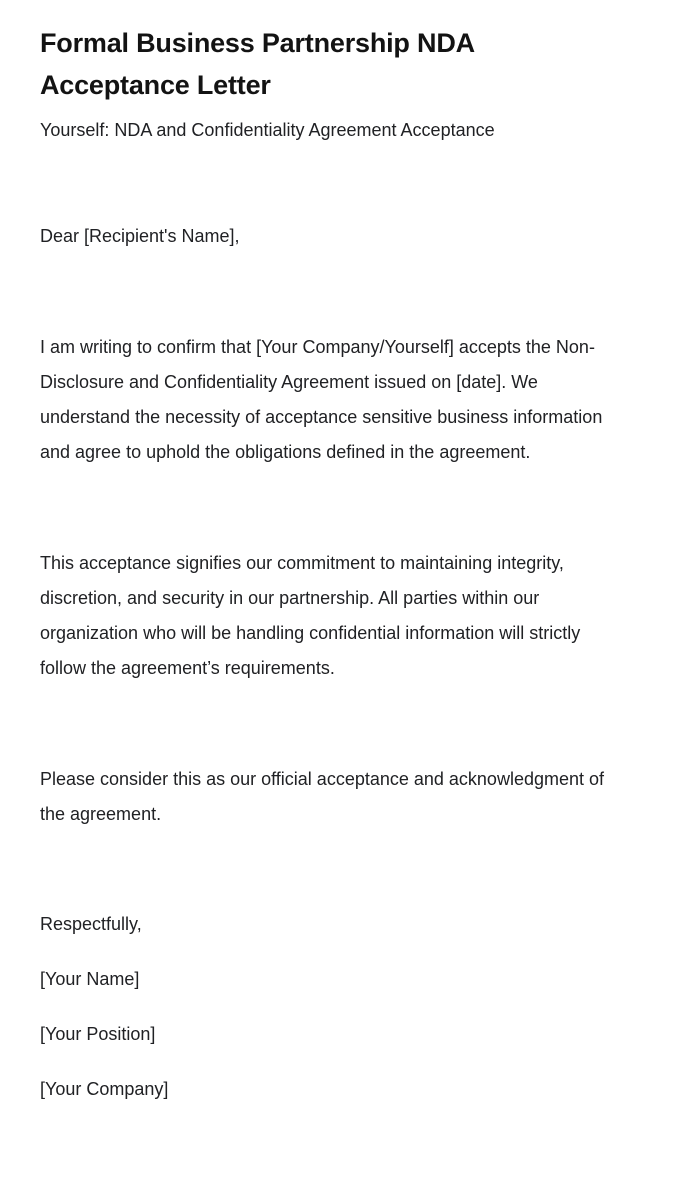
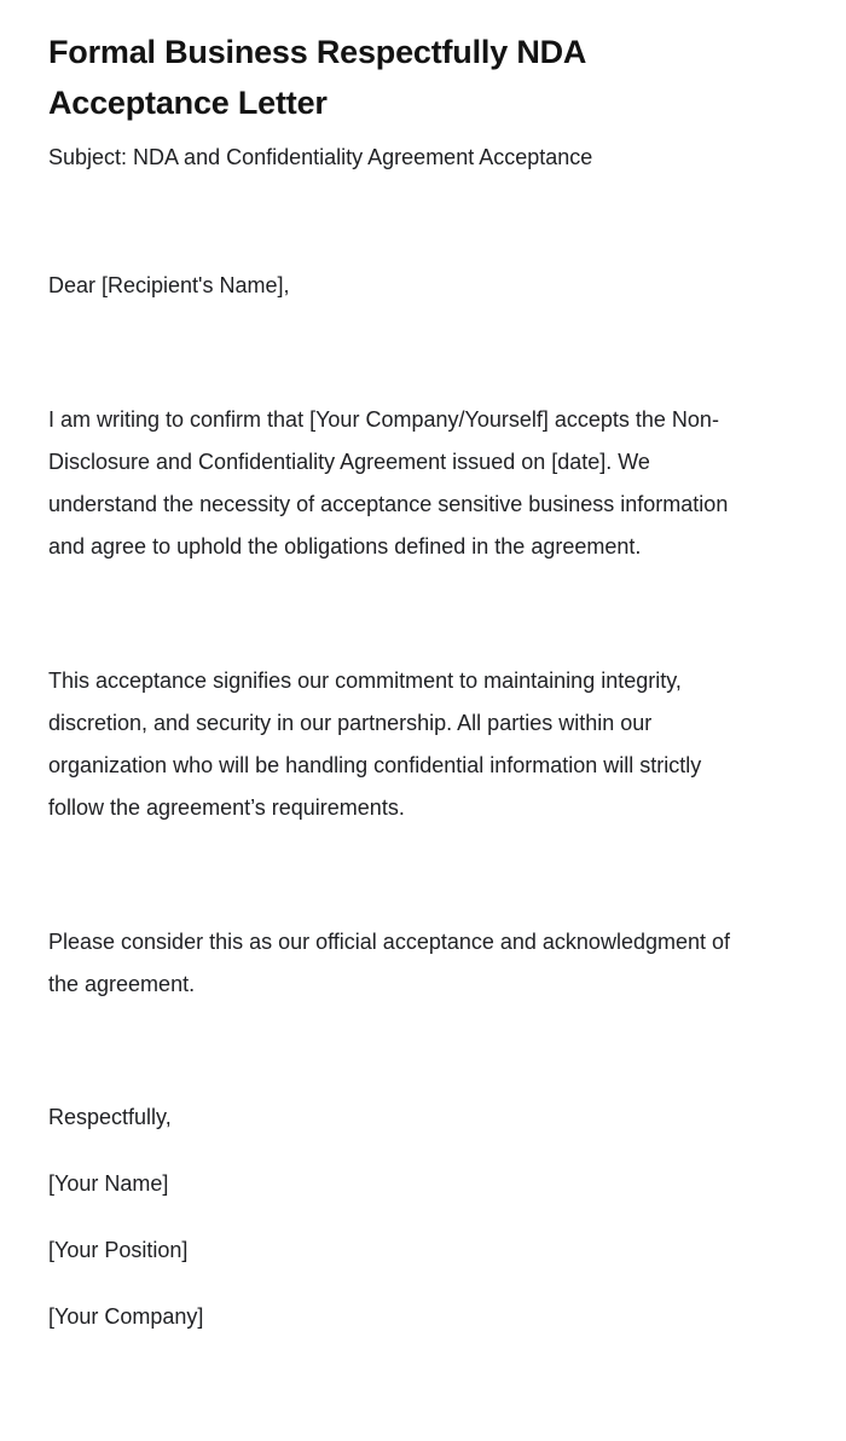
- Formal Business Partnership NDA Acceptance Letter
+ Formal Business Respectfully NDA Acceptance Letter
- Yourself: NDA and Confidentiality Agreement Acceptance
+ Subject: NDA and Confidentiality Agreement Acceptance
  Dear [Recipient's Name],
  I am writing to confirm that [Your Company/Yourself] accepts the Non-Disclosure and Confidentiality Agreement issued on [date]. We understand the necessity of acceptance sensitive business information and agree to uphold the obligations defined in the agreement.
  This acceptance signifies our commitment to maintaining integrity, discretion, and security in our partnership. All parties within our organization who will be handling confidential information will strictly follow the agreement’s requirements.
  Please consider this as our official acceptance and acknowledgment of the agreement.
  Respectfully,
  [Your Name]
  [Your Position]
  [Your Company]
